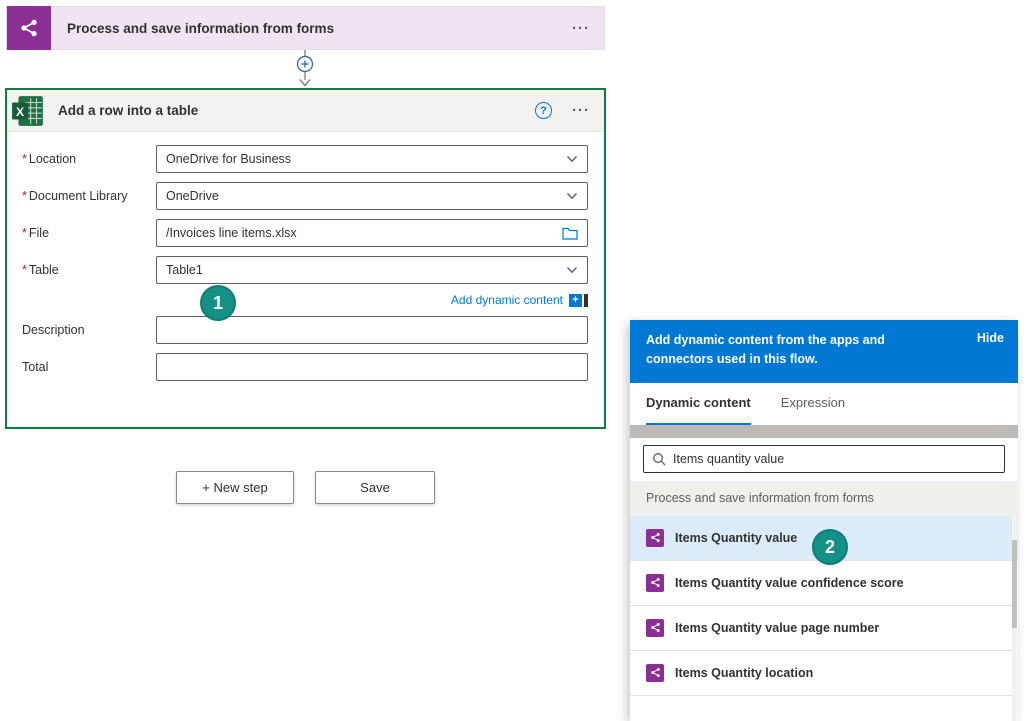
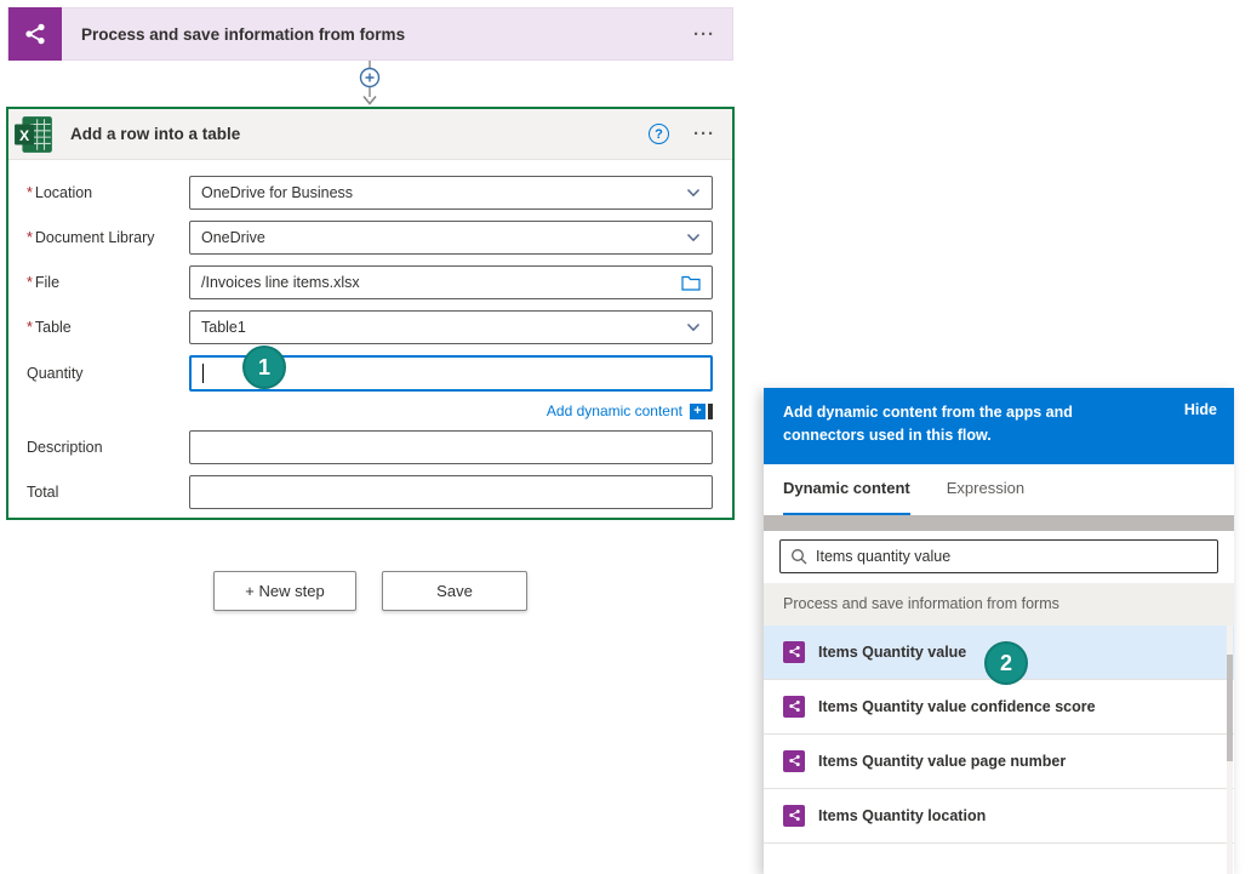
  Process and save information from forms
  ···
  X
  Add a row into a table
  ?
  ···
  * Location
  OneDrive for Business
  * Document Library
  OneDrive
  * File
  /Invoices line items.xlsx
  * Table
  Table1
+ Quantity
  Add dynamic content
  +
  Description
  Total
  + New step
  Save
  Add dynamic content from the apps and connectors used in this flow.
  Hide
  Dynamic content
  Expression
  Items quantity value
  Process and save information from forms
  Items Quantity value
  Items Quantity value confidence score
  Items Quantity value page number
  Items Quantity location
  1
  2
